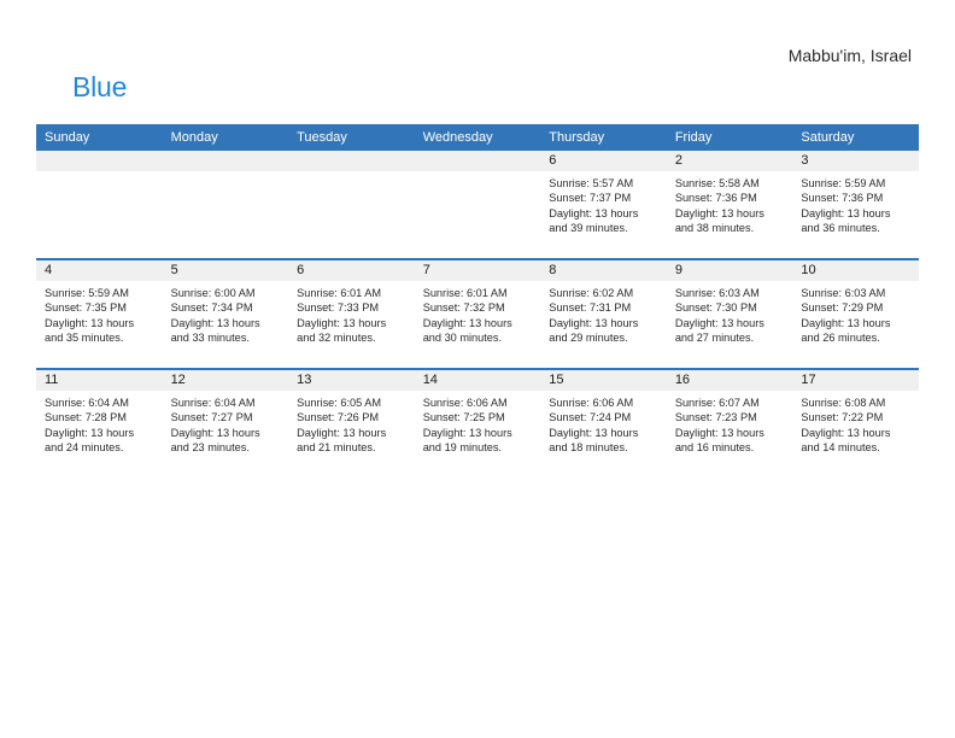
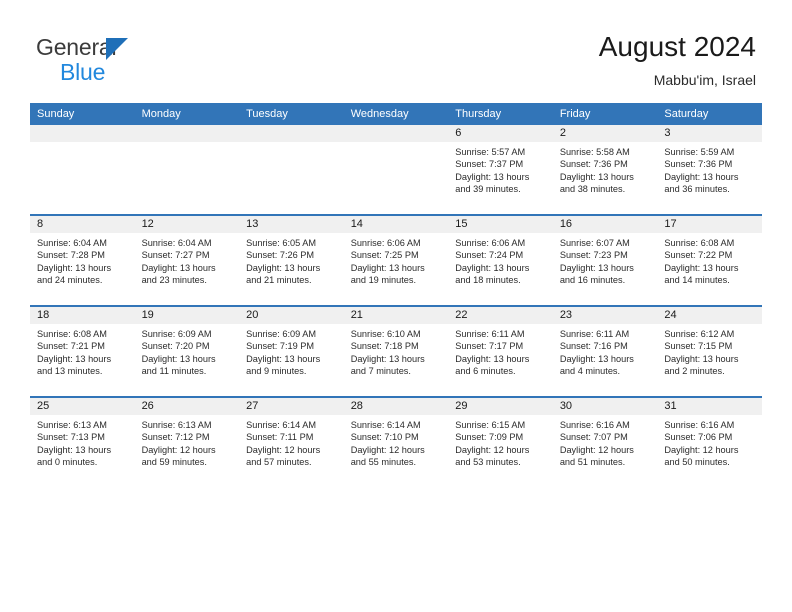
+ General
  Blue
+ August 2024
  Mabbu'im, Israel
  Sunday	Monday	Tuesday	Wednesday	Thursday	Friday	Saturday
  				6Sunrise: 5:57 AMSunset: 7:37 PMDaylight: 13 hoursand 39 minutes.	2Sunrise: 5:58 AMSunset: 7:36 PMDaylight: 13 hoursand 38 minutes.	3Sunrise: 5:59 AMSunset: 7:36 PMDaylight: 13 hoursand 36 minutes.
- 4Sunrise: 5:59 AMSunset: 7:35 PMDaylight: 13 hoursand 35 minutes.	5Sunrise: 6:00 AMSunset: 7:34 PMDaylight: 13 hoursand 33 minutes.	6Sunrise: 6:01 AMSunset: 7:33 PMDaylight: 13 hoursand 32 minutes.	7Sunrise: 6:01 AMSunset: 7:32 PMDaylight: 13 hoursand 30 minutes.	8Sunrise: 6:02 AMSunset: 7:31 PMDaylight: 13 hoursand 29 minutes.	9Sunrise: 6:03 AMSunset: 7:30 PMDaylight: 13 hoursand 27 minutes.	10Sunrise: 6:03 AMSunset: 7:29 PMDaylight: 13 hoursand 26 minutes.
- 11Sunrise: 6:04 AMSunset: 7:28 PMDaylight: 13 hoursand 24 minutes.	12Sunrise: 6:04 AMSunset: 7:27 PMDaylight: 13 hoursand 23 minutes.	13Sunrise: 6:05 AMSunset: 7:26 PMDaylight: 13 hoursand 21 minutes.	14Sunrise: 6:06 AMSunset: 7:25 PMDaylight: 13 hoursand 19 minutes.	15Sunrise: 6:06 AMSunset: 7:24 PMDaylight: 13 hoursand 18 minutes.	16Sunrise: 6:07 AMSunset: 7:23 PMDaylight: 13 hoursand 16 minutes.	17Sunrise: 6:08 AMSunset: 7:22 PMDaylight: 13 hoursand 14 minutes.
+ 8Sunrise: 6:04 AMSunset: 7:28 PMDaylight: 13 hoursand 24 minutes.	12Sunrise: 6:04 AMSunset: 7:27 PMDaylight: 13 hoursand 23 minutes.	13Sunrise: 6:05 AMSunset: 7:26 PMDaylight: 13 hoursand 21 minutes.	14Sunrise: 6:06 AMSunset: 7:25 PMDaylight: 13 hoursand 19 minutes.	15Sunrise: 6:06 AMSunset: 7:24 PMDaylight: 13 hoursand 18 minutes.	16Sunrise: 6:07 AMSunset: 7:23 PMDaylight: 13 hoursand 16 minutes.	17Sunrise: 6:08 AMSunset: 7:22 PMDaylight: 13 hoursand 14 minutes.
+ 18Sunrise: 6:08 AMSunset: 7:21 PMDaylight: 13 hoursand 13 minutes.	19Sunrise: 6:09 AMSunset: 7:20 PMDaylight: 13 hoursand 11 minutes.	20Sunrise: 6:09 AMSunset: 7:19 PMDaylight: 13 hoursand 9 minutes.	21Sunrise: 6:10 AMSunset: 7:18 PMDaylight: 13 hoursand 7 minutes.	22Sunrise: 6:11 AMSunset: 7:17 PMDaylight: 13 hoursand 6 minutes.	23Sunrise: 6:11 AMSunset: 7:16 PMDaylight: 13 hoursand 4 minutes.	24Sunrise: 6:12 AMSunset: 7:15 PMDaylight: 13 hoursand 2 minutes.
+ 25Sunrise: 6:13 AMSunset: 7:13 PMDaylight: 13 hoursand 0 minutes.	26Sunrise: 6:13 AMSunset: 7:12 PMDaylight: 12 hoursand 59 minutes.	27Sunrise: 6:14 AMSunset: 7:11 PMDaylight: 12 hoursand 57 minutes.	28Sunrise: 6:14 AMSunset: 7:10 PMDaylight: 12 hoursand 55 minutes.	29Sunrise: 6:15 AMSunset: 7:09 PMDaylight: 12 hoursand 53 minutes.	30Sunrise: 6:16 AMSunset: 7:07 PMDaylight: 12 hoursand 51 minutes.	31Sunrise: 6:16 AMSunset: 7:06 PMDaylight: 12 hoursand 50 minutes.
